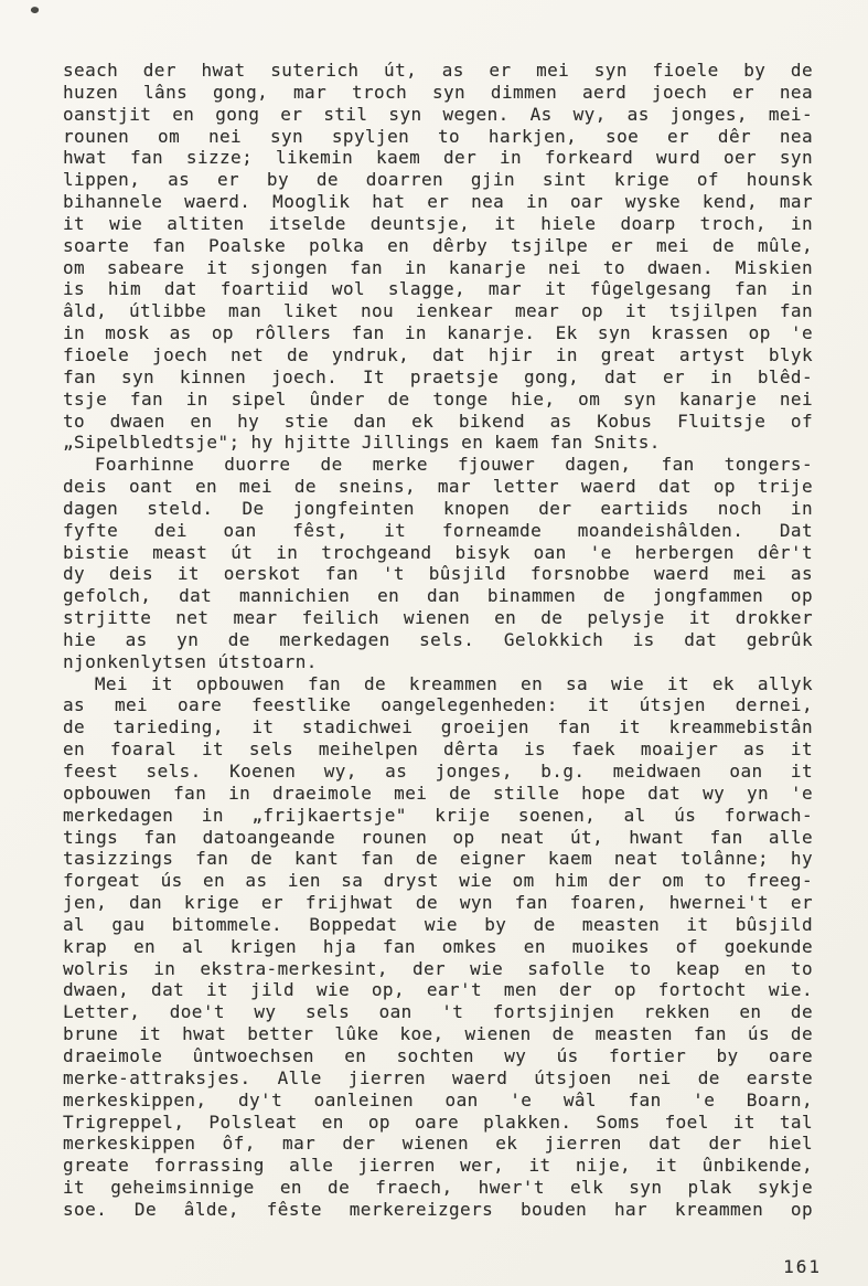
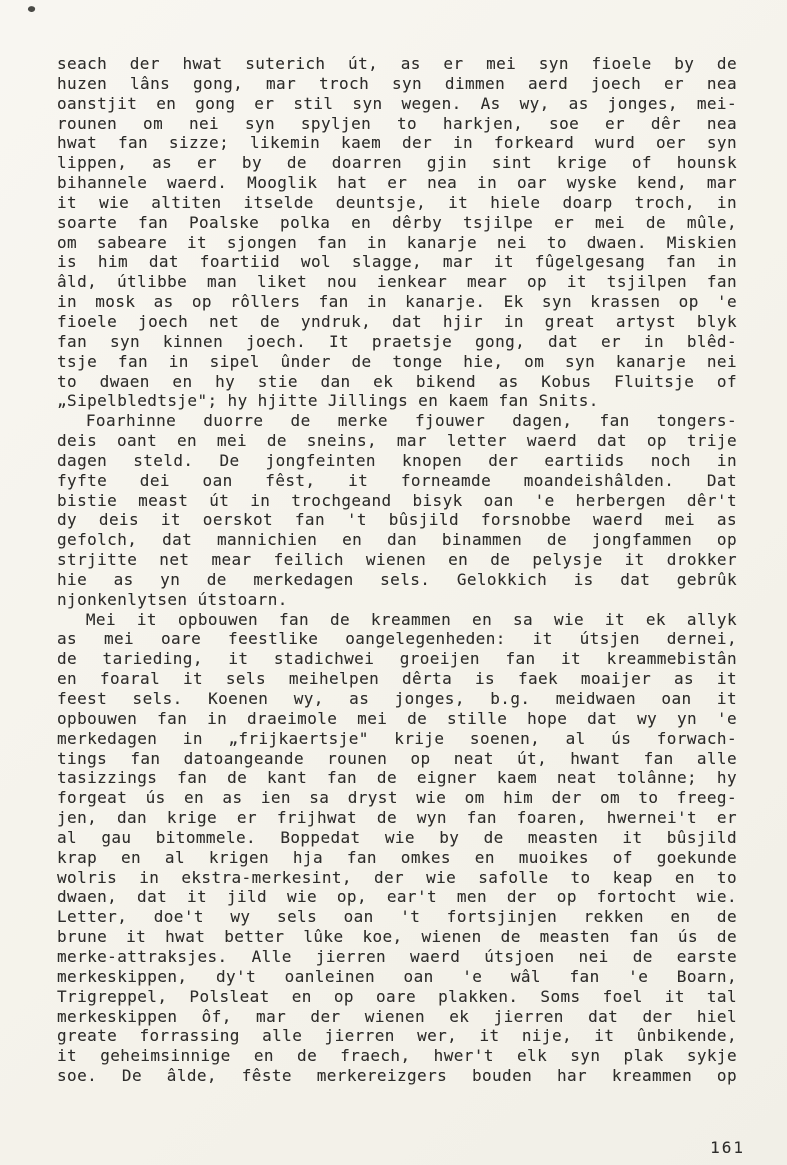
  seach der hwat suterich út, as er mei syn fioele by de
  huzen lâns gong, mar troch syn dimmen aerd joech er nea
  oanstjit en gong er stil syn wegen. As wy, as jonges, mei-
  rounen om nei syn spyljen to harkjen, soe er dêr nea
  hwat fan sizze; likemin kaem der in forkeard wurd oer syn
  lippen, as er by de doarren gjin sint krige of hounsk
  bihannele waerd. Mooglik hat er nea in oar wyske kend, mar
  it wie altiten itselde deuntsje, it hiele doarp troch, in
  soarte fan Poalske polka en dêrby tsjilpe er mei de mûle,
  om sabeare it sjongen fan in kanarje nei to dwaen. Miskien
  is him dat foartiid wol slagge, mar it fûgelgesang fan in
  âld, útlibbe man liket nou ienkear mear op it tsjilpen fan
  in mosk as op rôllers fan in kanarje. Ek syn krassen op 'e
  fioele joech net de yndruk, dat hjir in great artyst blyk
  fan syn kinnen joech. It praetsje gong, dat er in blêd-
  tsje fan in sipel ûnder de tonge hie, om syn kanarje nei
  to dwaen en hy stie dan ek bikend as Kobus Fluitsje of
  „Sipelbledtsje"; hy hjitte Jillings en kaem fan Snits.
  Foarhinne duorre de merke fjouwer dagen, fan tongers-
  deis oant en mei de sneins, mar letter waerd dat op trije
  dagen steld. De jongfeinten knopen der eartiids noch in
  fyfte dei oan fêst, it forneamde moandeishâlden. Dat
  bistie meast út in trochgeand bisyk oan 'e herbergen dêr't
  dy deis it oerskot fan 't bûsjild forsnobbe waerd mei as
  gefolch, dat mannichien en dan binammen de jongfammen op
  strjitte net mear feilich wienen en de pelysje it drokker
  hie as yn de merkedagen sels. Gelokkich is dat gebrûk
  njonkenlytsen útstoarn.
  Mei it opbouwen fan de kreammen en sa wie it ek allyk
  as mei oare feestlike oangelegenheden: it útsjen dernei,
  de tarieding, it stadichwei groeijen fan it kreammebistân
  en foaral it sels meihelpen dêrta is faek moaijer as it
  feest sels. Koenen wy, as jonges, b.g. meidwaen oan it
  opbouwen fan in draeimole mei de stille hope dat wy yn 'e
  merkedagen in „frijkaertsje" krije soenen, al ús forwach-
  tings fan datoangeande rounen op neat út, hwant fan alle
  tasizzings fan de kant fan de eigner kaem neat tolânne; hy
  forgeat ús en as ien sa dryst wie om him der om to freeg-
  jen, dan krige er frijhwat de wyn fan foaren, hwernei't er
  al gau bitommele. Boppedat wie by de measten it bûsjild
  krap en al krigen hja fan omkes en muoikes of goekunde
  wolris in ekstra-merkesint, der wie safolle to keap en to
  dwaen, dat it jild wie op, ear't men der op fortocht wie.
  Letter, doe't wy sels oan 't fortsjinjen rekken en de
  brune it hwat better lûke koe, wienen de measten fan ús de
- draeimole ûntwoechsen en sochten wy ús fortier by oare
  merke-attraksjes. Alle jierren waerd útsjoen nei de earste
  merkeskippen, dy't oanleinen oan 'e wâl fan 'e Boarn,
  Trigreppel, Polsleat en op oare plakken. Soms foel it tal
  merkeskippen ôf, mar der wienen ek jierren dat der hiel
  greate forrassing alle jierren wer, it nije, it ûnbikende,
  it geheimsinnige en de fraech, hwer't elk syn plak sykje
  soe. De âlde, fêste merkereizgers bouden har kreammen op
  161
